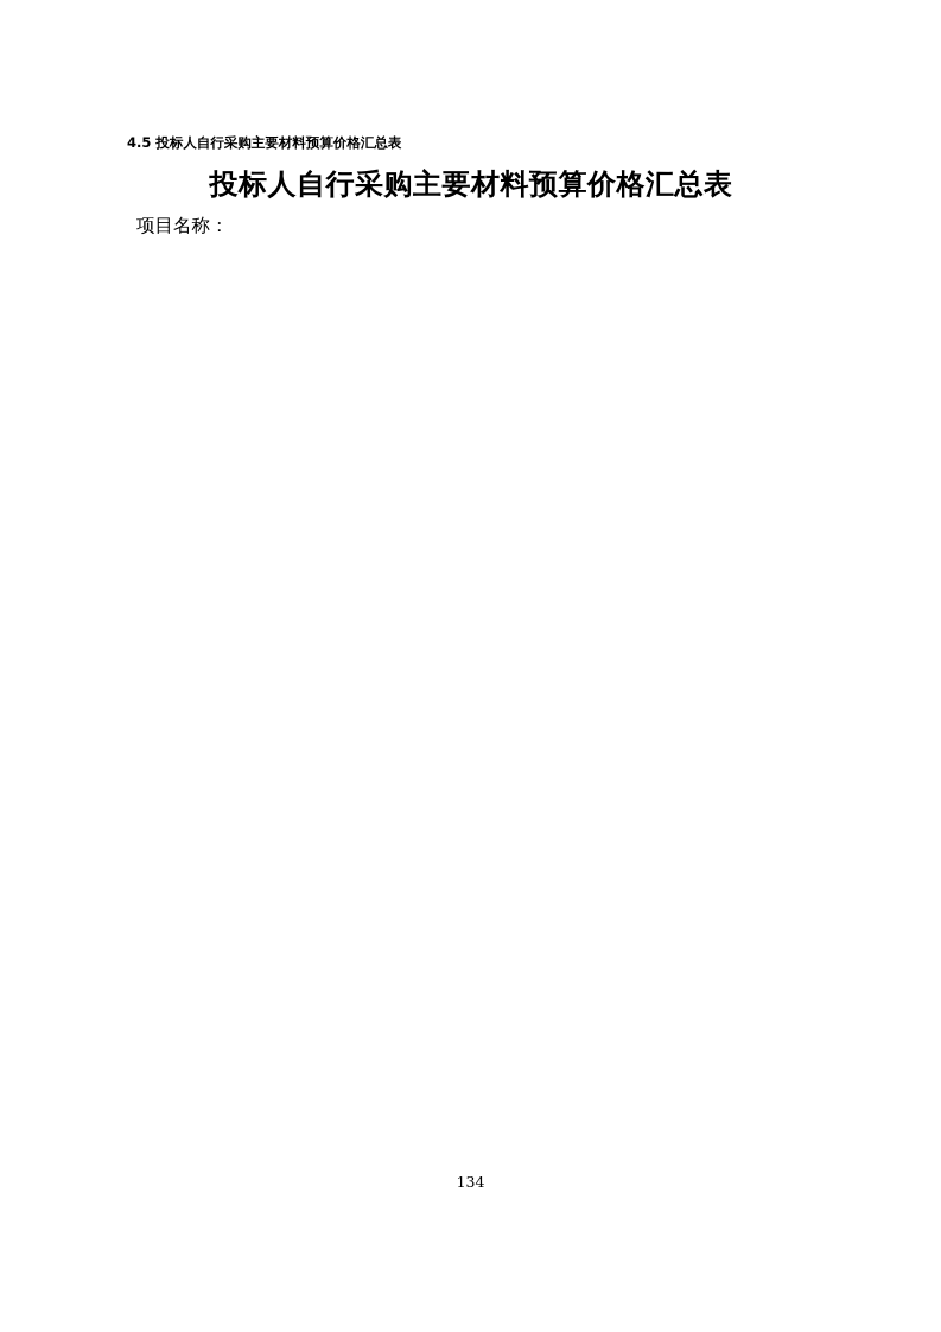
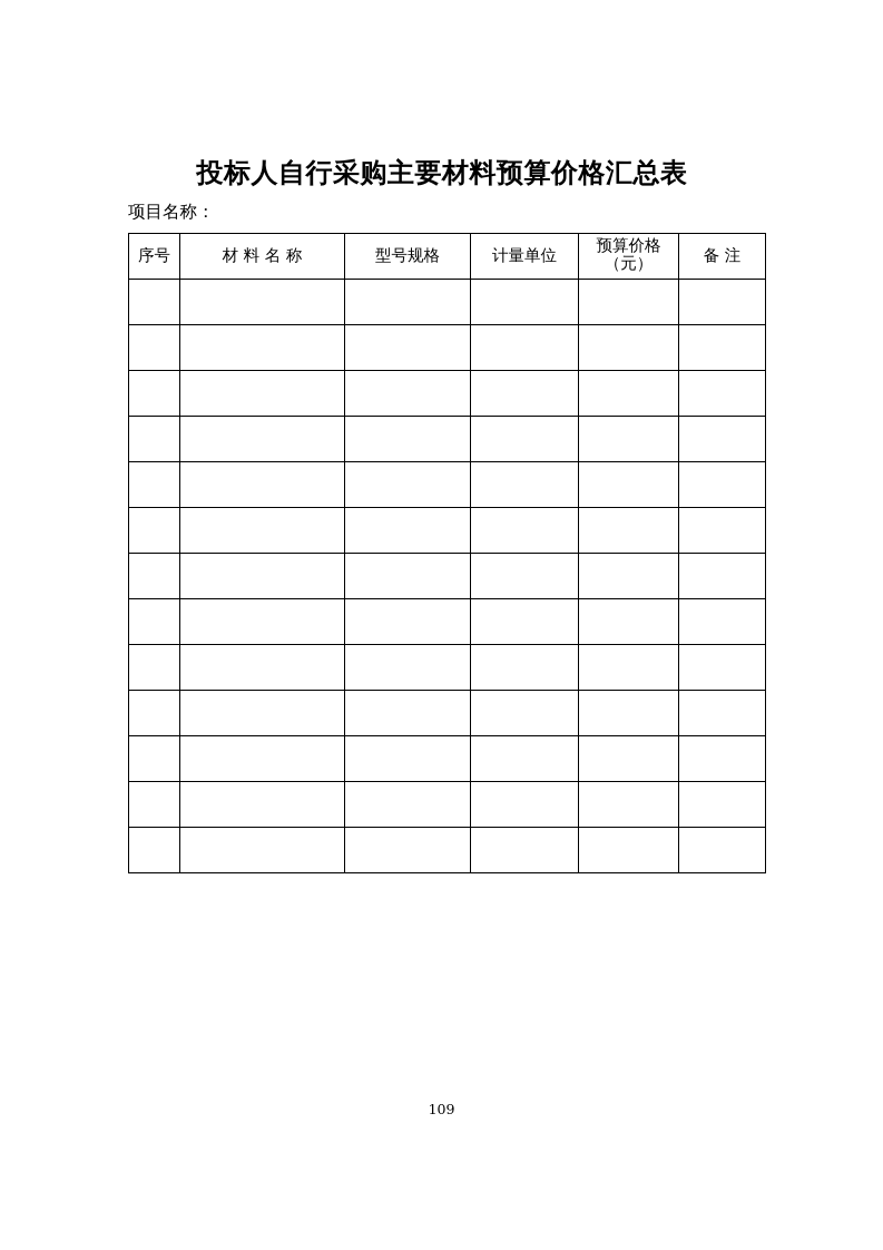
- 4.5 投标人自行采购主要材料预算价格汇总表
  投标人自行采购主要材料预算价格汇总表
  项目名称：
+ 序号	材 料 名 称	型号规格	计量单位	预算价格 （元）	备 注
- 134
+ 109
